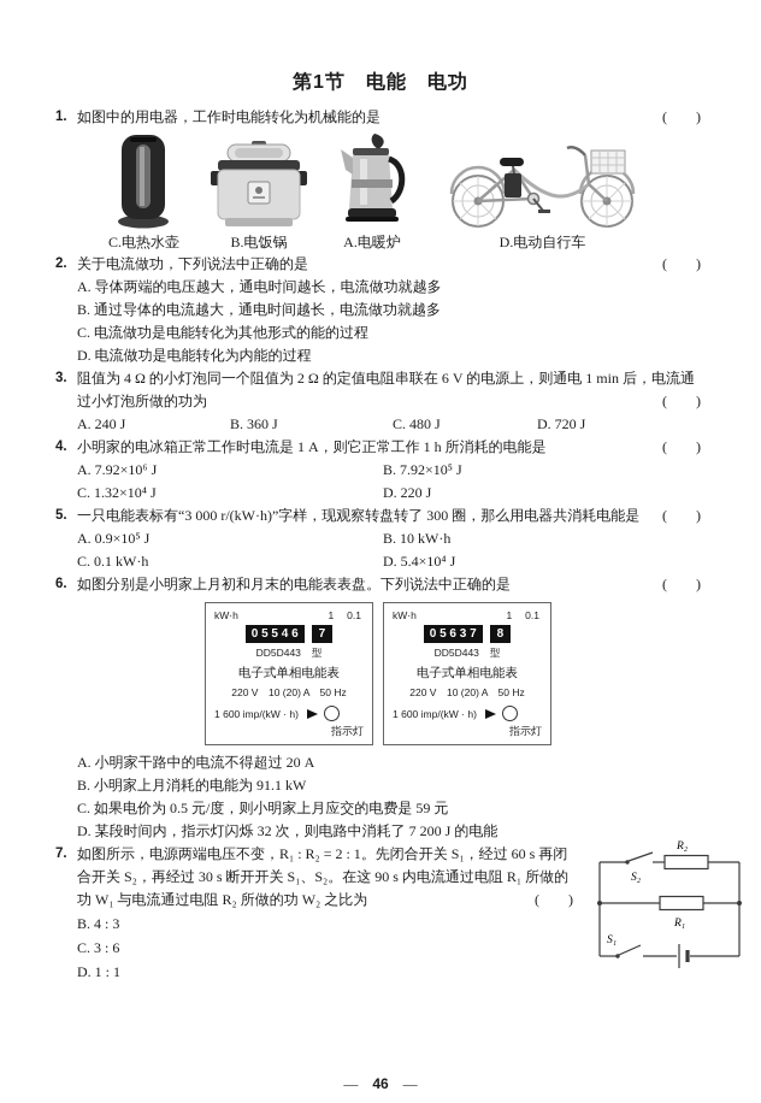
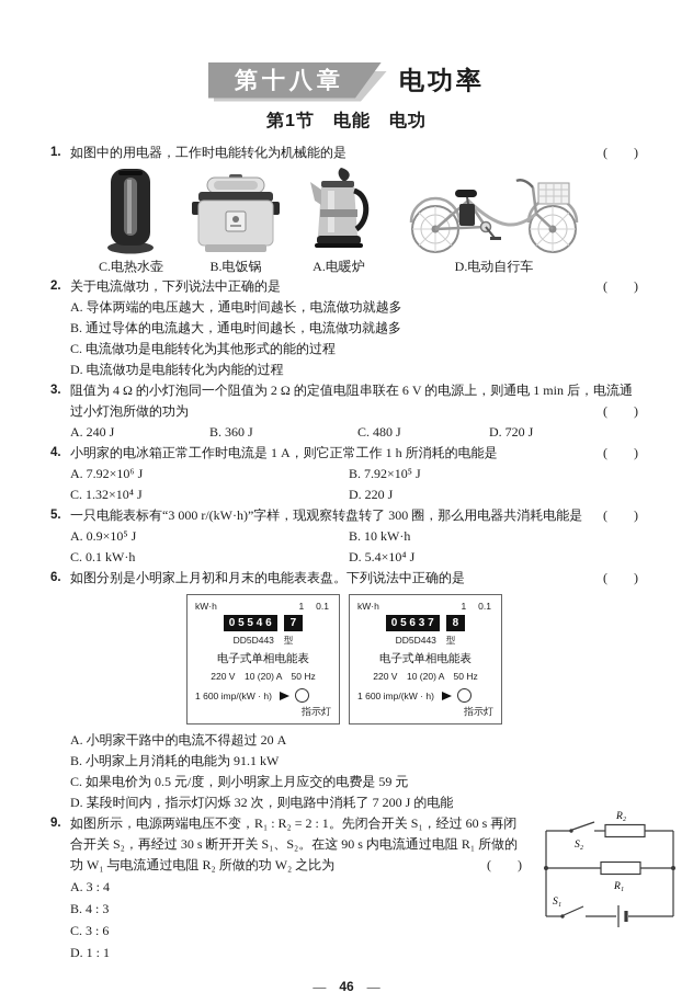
+ 第十八章
+ 电功率
  第1节 电能 电功
  1.
  ( )
  如图中的用电器，工作时电能转化为机械能的是
  C.电热水壶
  B.电饭锅
  A.电暖炉
  D.电动自行车
  2.
  ( )
  关于电流做功，下列说法中正确的是
  A. 导体两端的电压越大，通电时间越长，电流做功就越多
  B. 通过导体的电流越大，通电时间越长，电流做功就越多
  C. 电流做功是电能转化为其他形式的能的过程
  D. 电流做功是电能转化为内能的过程
  3.
  阻值为 4 Ω 的小灯泡同一个阻值为 2 Ω 的定值电阻串联在 6 V 的电源上，则通电 1 min 后，电流通过小灯泡所做的功为
  ( )
  A. 240 J
  B. 360 J
  C. 480 J
  D. 720 J
  4.
  ( )
  小明家的电冰箱正常工作时电流是 1 A，则它正常工作 1 h 所消耗的电能是
  A. 7.92×10⁶ J
  B. 7.92×10⁵ J
  C. 1.32×10⁴ J
  D. 220 J
  5.
  ( )
  一只电能表标有“3 000 r/(kW·h)”字样，现观察转盘转了 300 圈，那么用电器共消耗电能是
  A. 0.9×10⁵ J
  B. 10 kW·h
  C. 0.1 kW·h
  D. 5.4×10⁴ J
  6.
  ( )
  如图分别是小明家上月初和月末的电能表表盘。下列说法中正确的是
  kW·h
  1
  0.1
  0 5 5 4 6
  7
  DD5D443
  型
  电子式单相电能表
  220 V 10 (20) A 50 Hz
  1 600 imp/(kW · h)
  指示灯
  kW·h
  1
  0.1
  0 5 6 3 7
  8
  DD5D443
  型
  电子式单相电能表
  220 V 10 (20) A 50 Hz
  1 600 imp/(kW · h)
  指示灯
  A. 小明家干路中的电流不得超过 20 A
  B. 小明家上月消耗的电能为 91.1 kW
  C. 如果电价为 0.5 元/度，则小明家上月应交的电费是 59 元
  D. 某段时间内，指示灯闪烁 32 次，则电路中消耗了 7 200 J 的电能
  S₂
  R₂
  R₁
  S₁
- 7.
+ 9.
  如图所示，电源两端电压不变，R₁ : R₂ = 2 : 1。先闭合开关 S₁，经过 60 s 再闭合开关 S₂，再经过 30 s 断开开关 S₁、S₂。在这 90 s 内电流通过电阻 R₁ 所做的功 W₁ 与电流通过电阻 R₂ 所做的功 W₂ 之比为
  ( )
+ A. 3 : 4
  B. 4 : 3
  C. 3 : 6
  D. 1 : 1
  — 46 —
